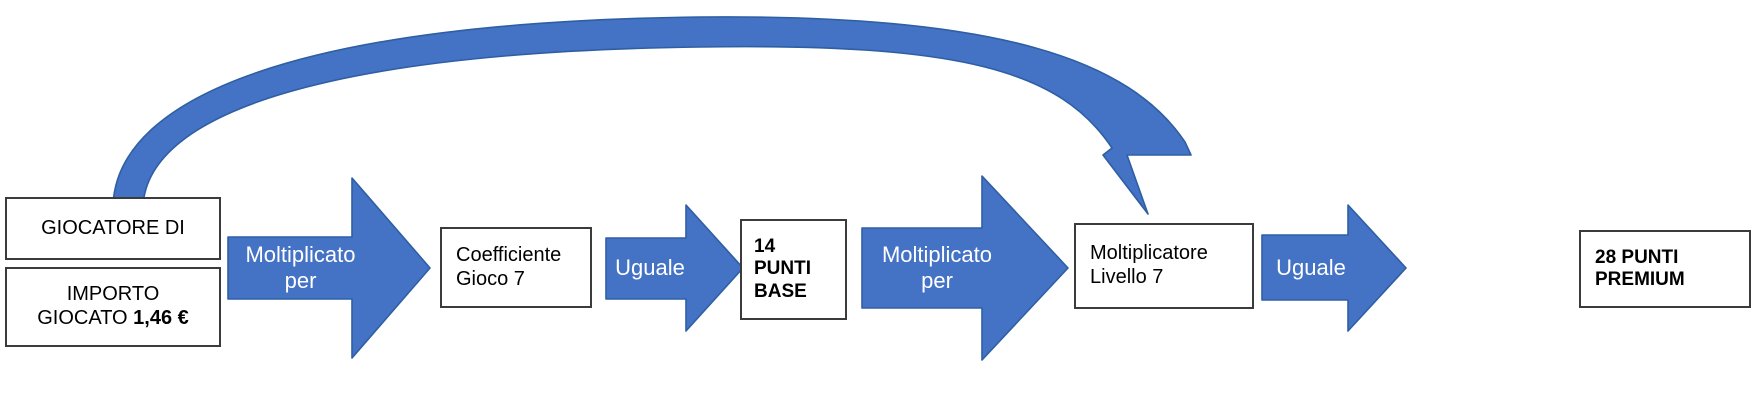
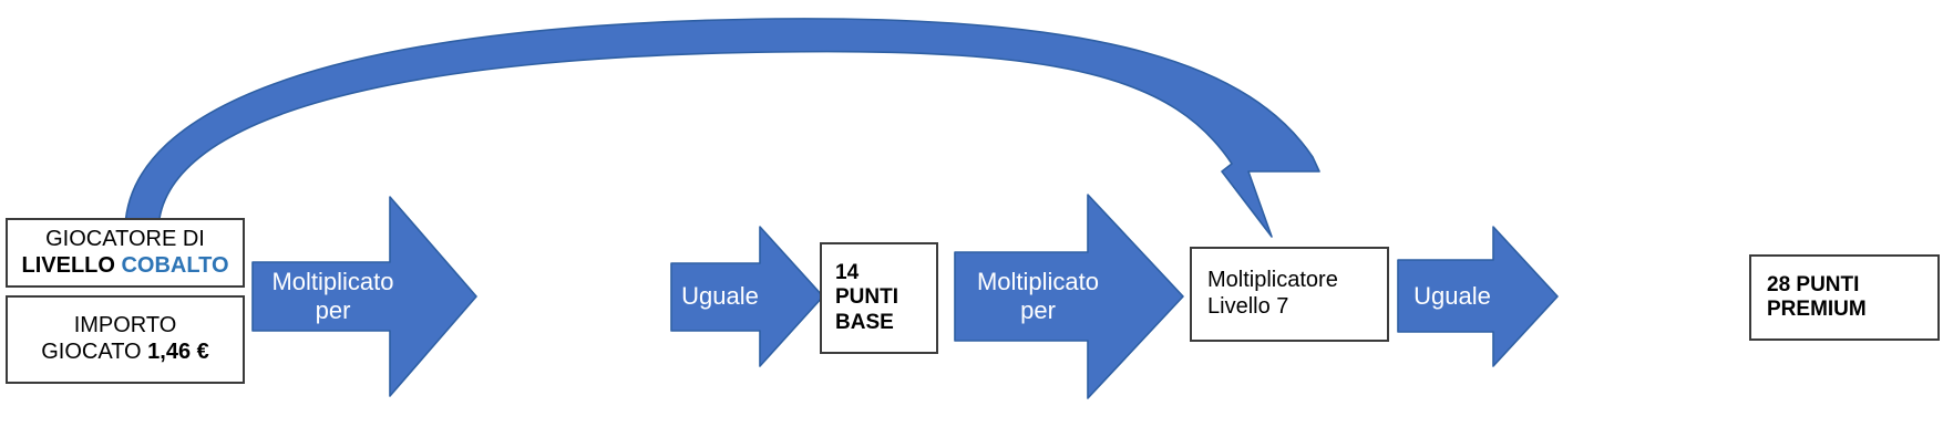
  GIOCATORE DI
+ LIVELLO COBALTO
  IMPORTO
  GIOCATO 1,46 €
- Coefficiente
- Gioco 7
  14
  PUNTI
  BASE
  Moltiplicatore
  Livello 7
  28 PUNTI
  PREMIUM
  Moltiplicato
  per
  Uguale
  Moltiplicato
  per
  Uguale
